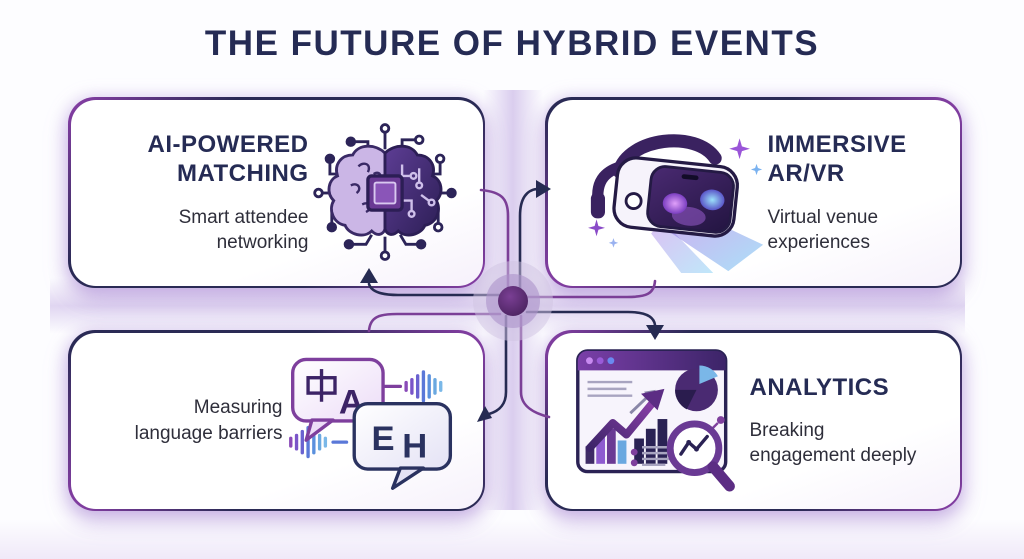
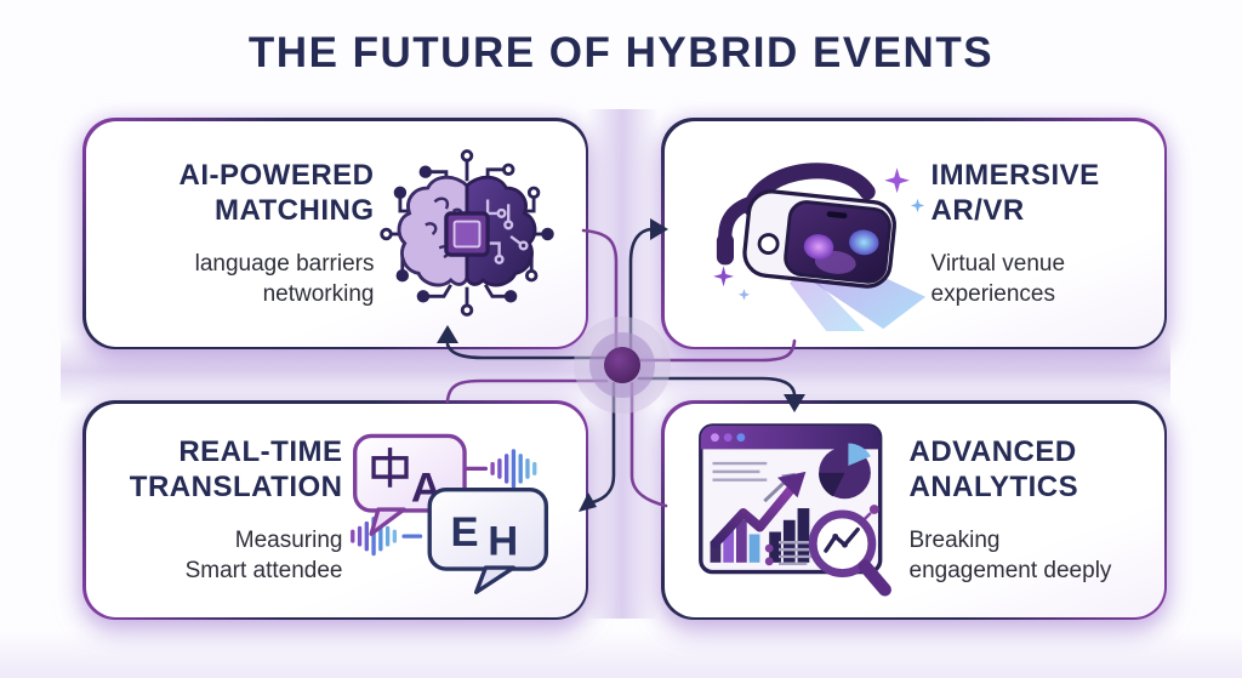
  THE FUTURE OF HYBRID EVENTS
  AI-POWERED
  MATCHING
- Smart attendee
+ language barriers
  networking
  IMMERSIVE
  AR/VR
  Virtual venue
  experiences
+ REAL-TIME
+ TRANSLATION
  Measuring
- language barriers
+ Smart attendee
  A
  E
  H
+ ADVANCED
  ANALYTICS
  Breaking
  engagement deeply
